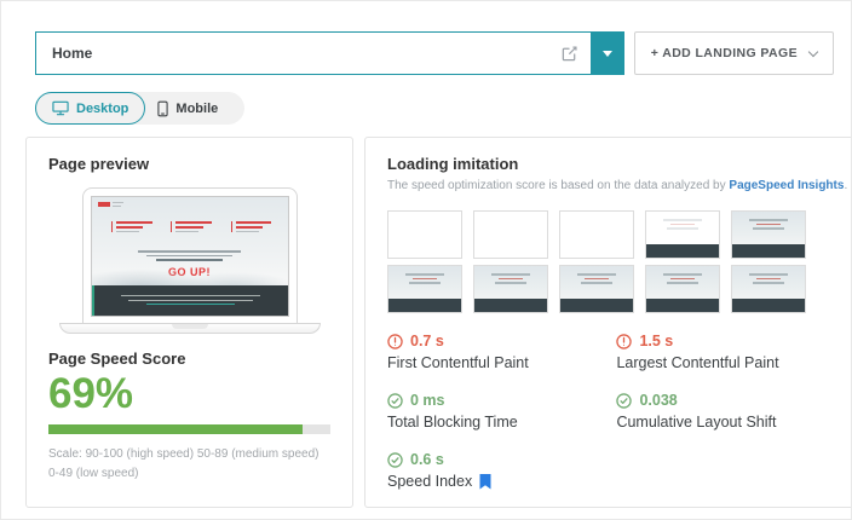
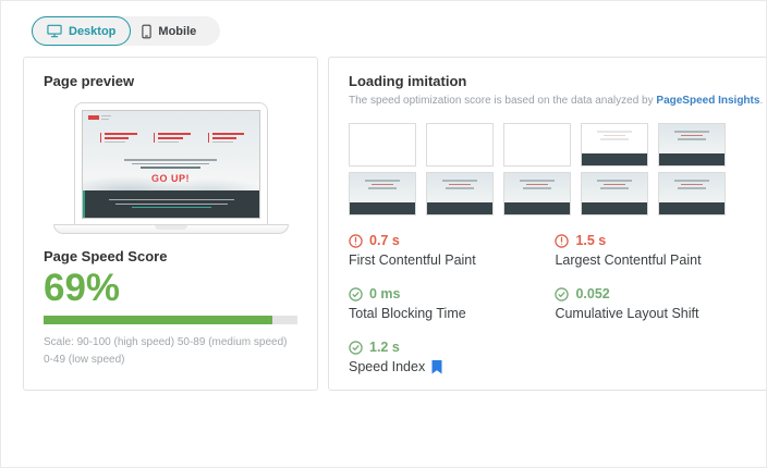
- Home
- + ADD LANDING PAGE
  Desktop
  Mobile
  Page preview
  Page Speed Score
  69%
  Scale: 90-100 (high speed) 50-89 (medium speed) 0-49 (low speed)
  Loading imitation
  The speed optimization score is based on the data analyzed by PageSpeed Insights.
  0.7 s
  First Contentful Paint
  1.5 s
  Largest Contentful Paint
  0 ms
  Total Blocking Time
- 0.038
+ 0.052
  Cumulative Layout Shift
- 0.6 s
+ 1.2 s
  Speed Index
